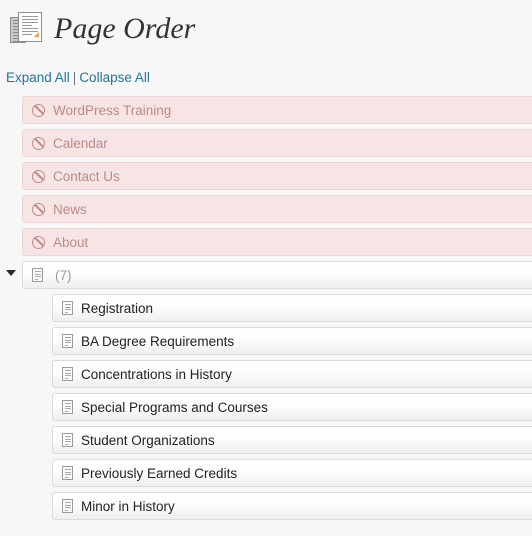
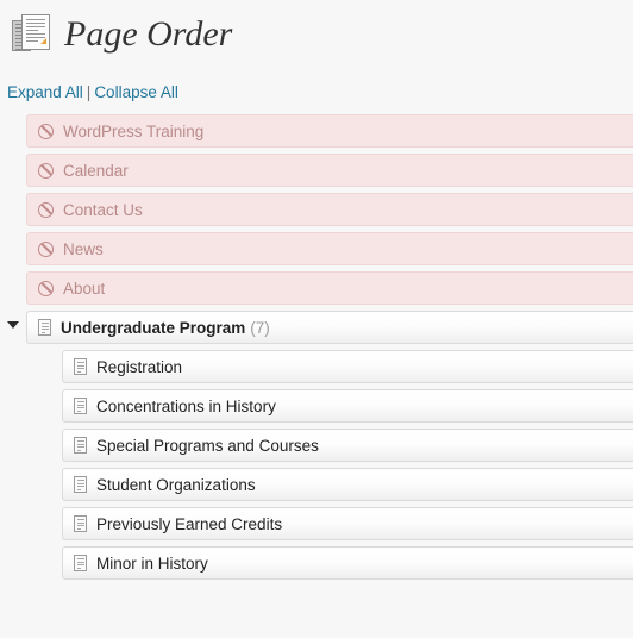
  Page Order
  Expand All | Collapse All
  WordPress Training
  Calendar
  Contact Us
  News
  About
+ Undergraduate Program
  (7)
  Registration
- BA Degree Requirements
  Concentrations in History
  Special Programs and Courses
  Student Organizations
  Previously Earned Credits
  Minor in History
